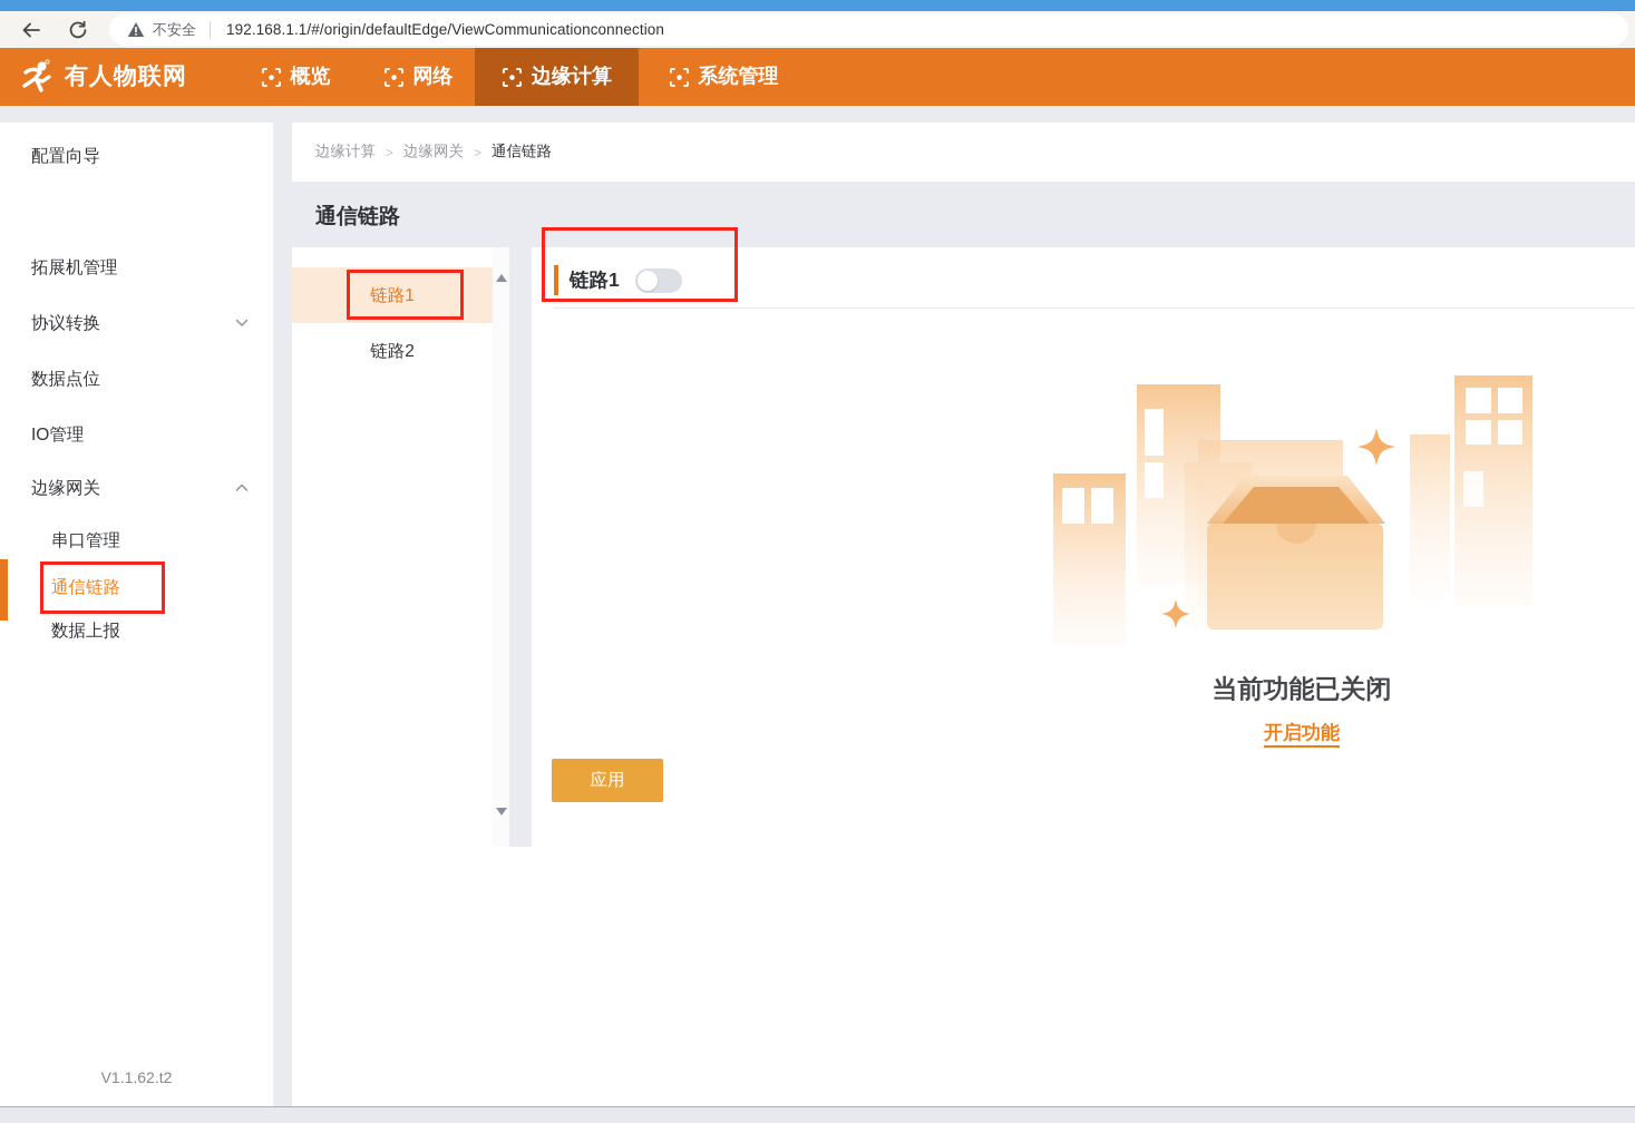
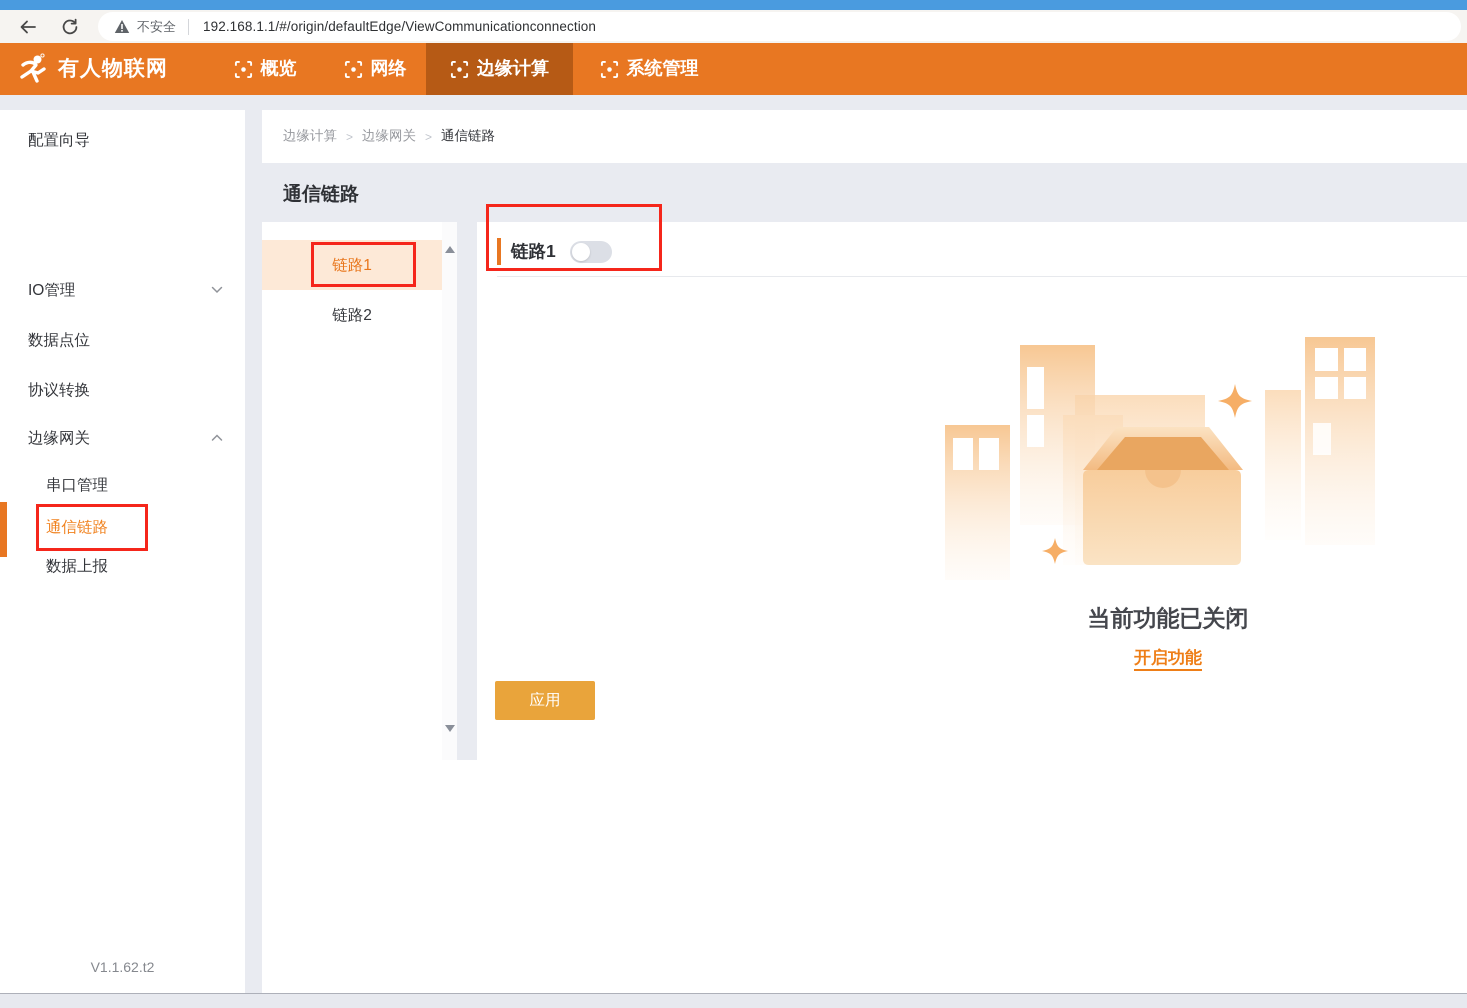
  不安全
  192.168.1.1/#/origin/defaultEdge/ViewCommunicationconnection
  有人物联网
  概览
  网络
  边缘计算
  系统管理
  配置向导
- 拓展机管理
- 协议转换
+ IO管理
  数据点位
- IO管理
+ 协议转换
  边缘网关
  串口管理
  通信链路
  数据上报
  V1.1.62.t2
  边缘计算
  >
  边缘网关
  >
  通信链路
  通信链路
  链路1
  链路2
  链路1
  当前功能已关闭
  开启功能
  应用
